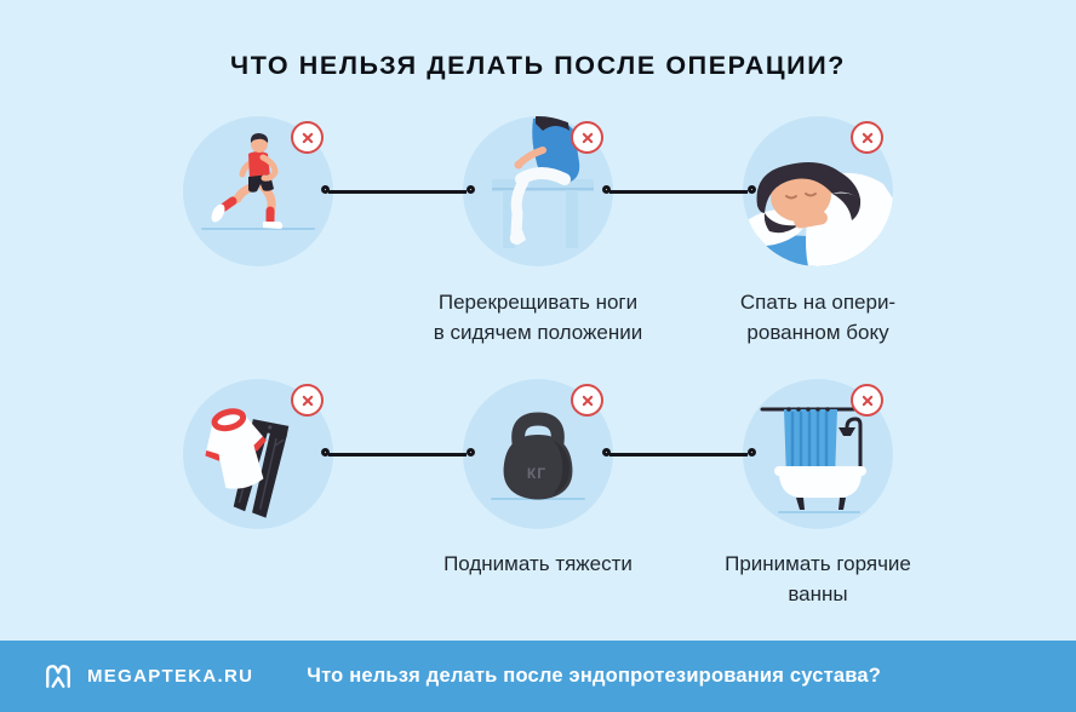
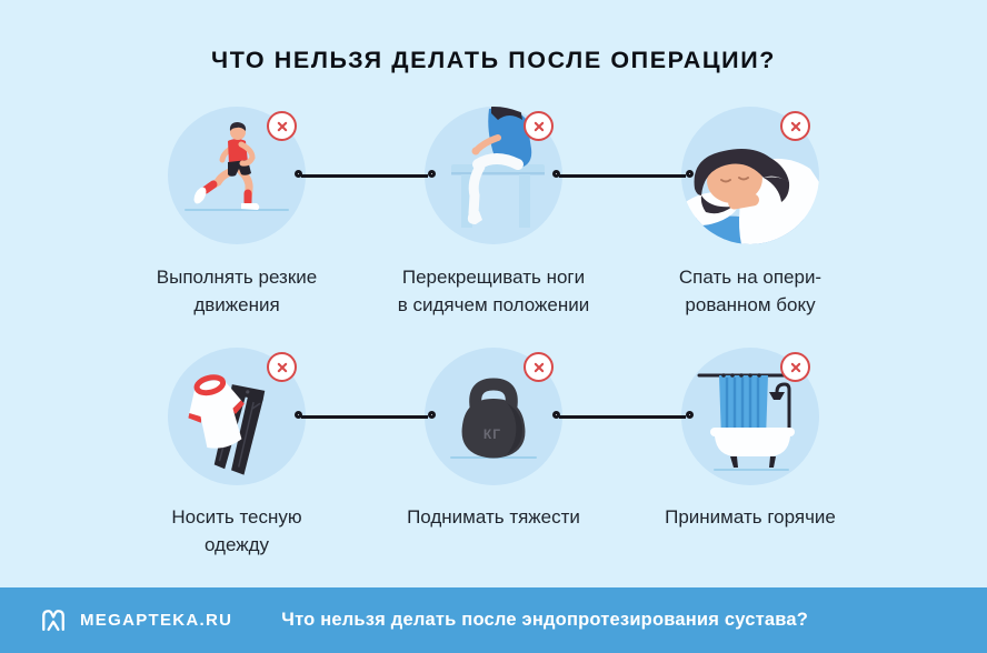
  ЧТО НЕЛЬЗЯ ДЕЛАТЬ ПОСЛЕ ОПЕРАЦИИ?
+ Выполнять резкие
+ движения
  Перекрещивать ноги
  в сидячем положении
  Спать на опери-
  рованном боку
  КГ
+ Носить тесную
+ одежду
  Поднимать тяжести
  Принимать горячие
- ванны
  MEGAPTEKA.RU
  Что нельзя делать после эндопротезирования сустава?
